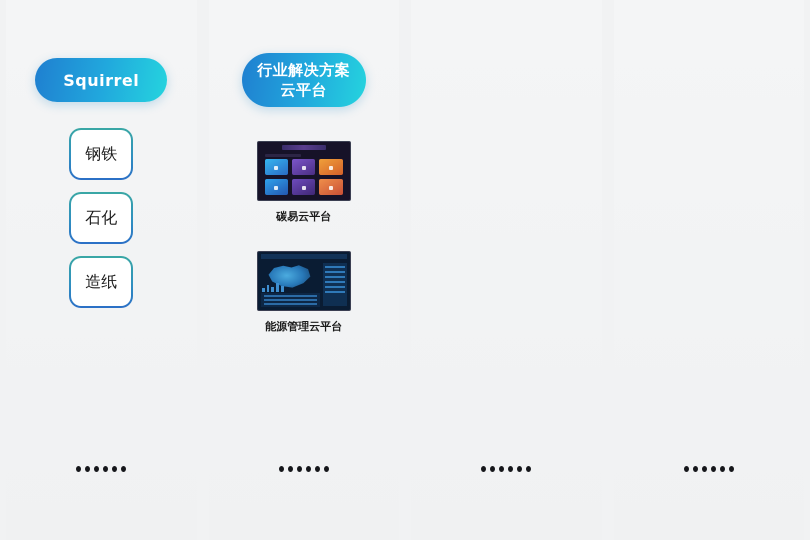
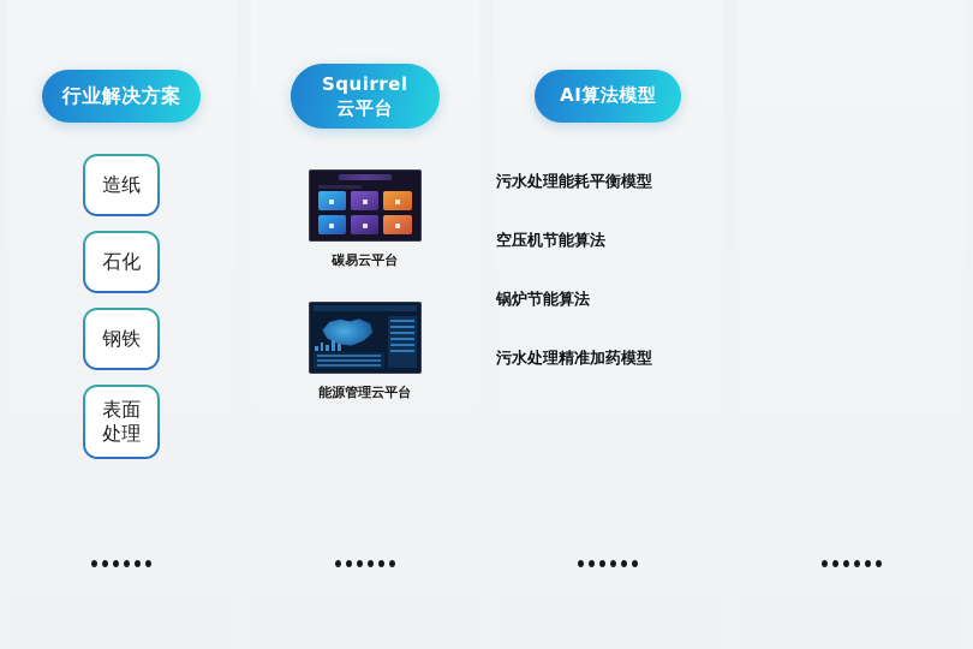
- Squirrel
+ 行业解决方案
- 钢铁
+ 造纸
  石化
- 造纸
+ 钢铁
+ 表面
+ 处理
- 行业解决方案
+ Squirrel
  云平台
  碳易云平台
  能源管理云平台
+ AI算法模型
+ 污水处理能耗平衡模型
+ 空压机节能算法
+ 锅炉节能算法
+ 污水处理精准加药模型
